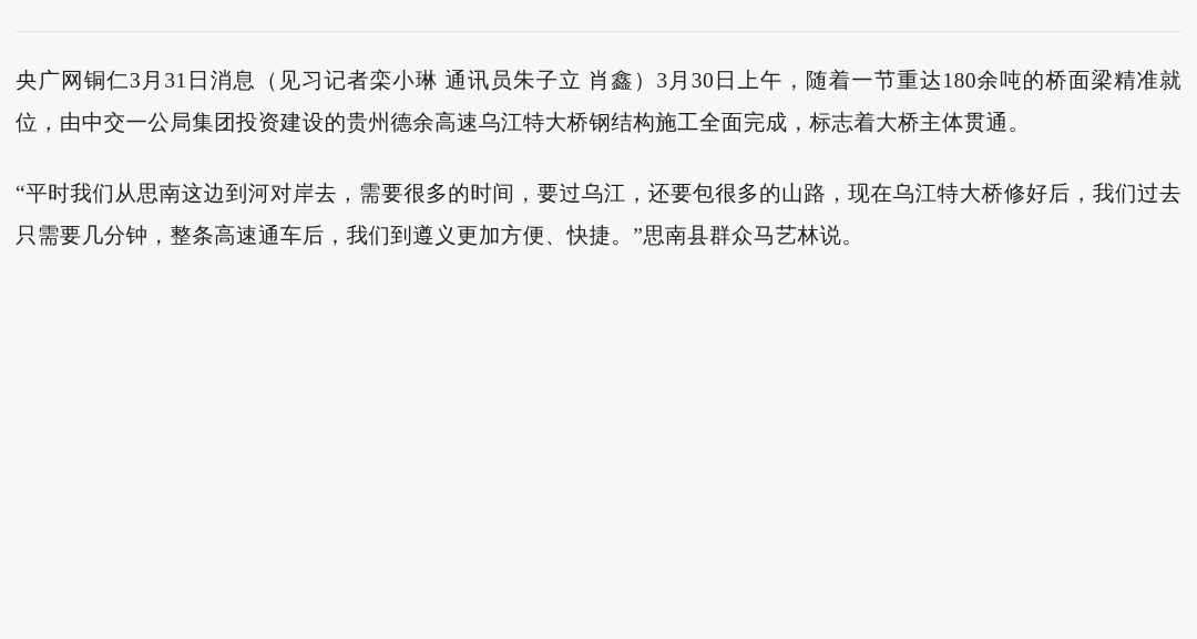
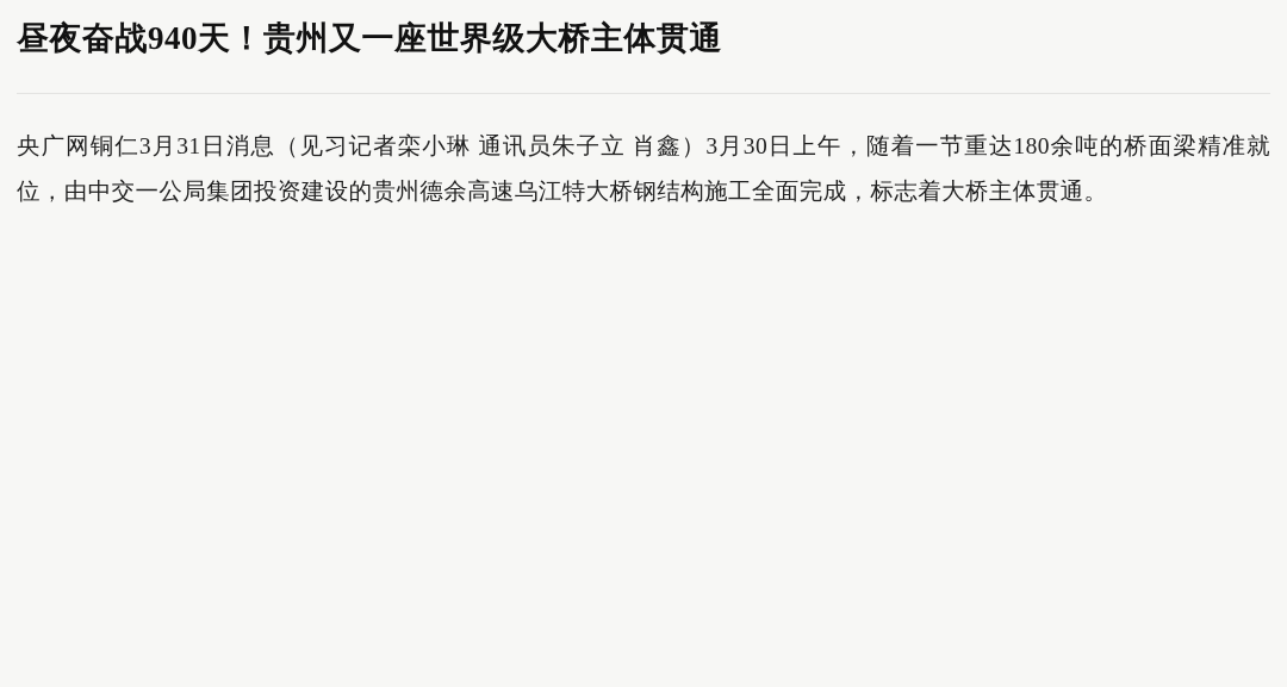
+ 昼夜奋战940天！贵州又一座世界级大桥主体贯通
  央广网铜仁3月31日消息（见习记者栾小琳 通讯员朱子立 肖鑫）3月30日上午，随着一节重达180余吨的桥面梁精准就位，由中交一公局集团投资建设的贵州德余高速乌江特大桥钢结构施工全面完成，标志着大桥主体贯通。
- “平时我们从思南这边到河对岸去，需要很多的时间，要过乌江，还要包很多的山路，现在乌江特大桥修好后，我们过去只需要几分钟，整条高速通车后，我们到遵义更加方便、快捷。”思南县群众马艺林说。
